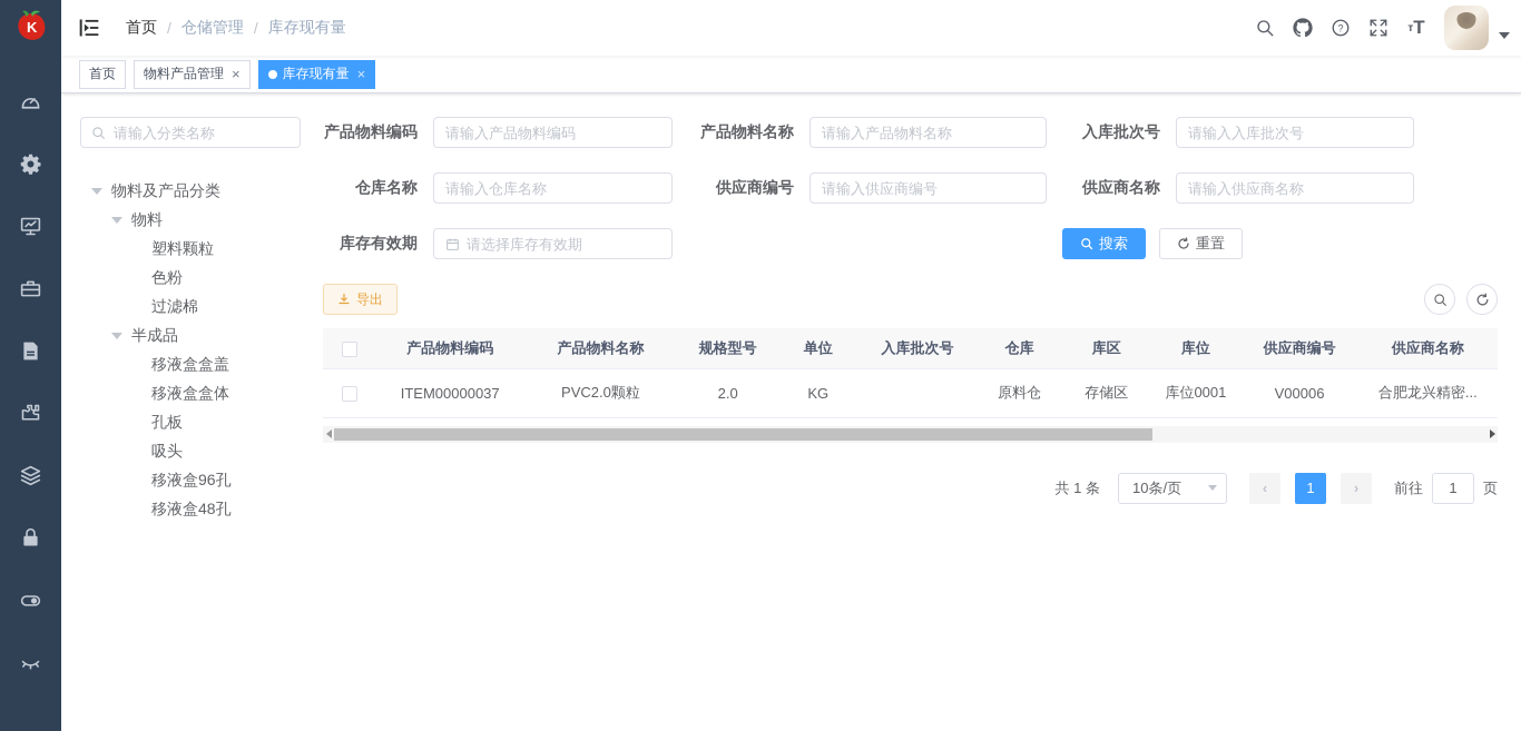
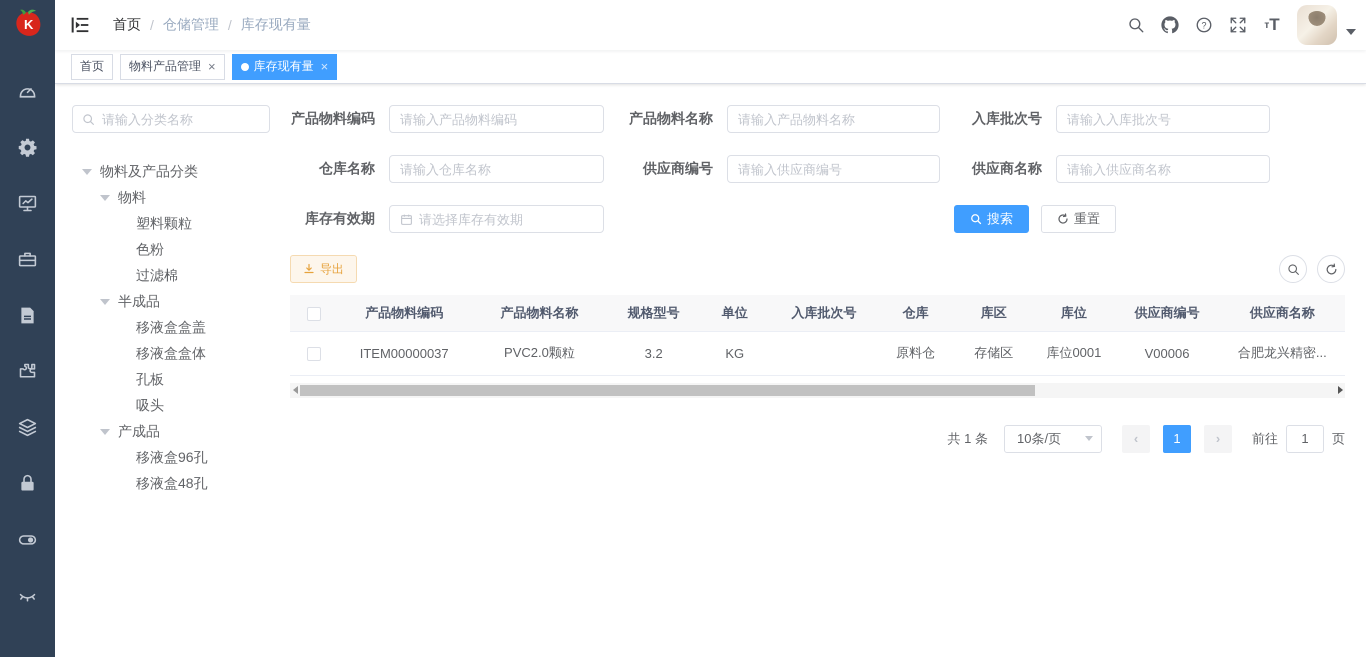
  K
  首页
  /
  仓储管理
  /
  库存现有量
  ?
  т
  T
  首页
  物料产品管理
  ×
  库存现有量
  ×
  请输入分类名称
  物料及产品分类
  物料
  塑料颗粒
  色粉
  过滤棉
  半成品
  移液盒盒盖
  移液盒盒体
  孔板
  吸头
+ 产成品
  移液盒96孔
  移液盒48孔
  产品物料编码
  请输入产品物料编码
  产品物料名称
  请输入产品物料名称
  入库批次号
  请输入入库批次号
  仓库名称
  请输入仓库名称
  供应商编号
  请输入供应商编号
  供应商名称
  请输入供应商名称
  库存有效期
  请选择库存有效期
  搜索
  重置
  导出
  	产品物料编码	产品物料名称	规格型号	单位	入库批次号	仓库	库区	库位	供应商编号	供应商名称
- 	ITEM00000037	PVC2.0颗粒	2.0	KG		原料仓	存储区	库位0001	V00006	合肥龙兴精密...
+ 	ITEM00000037	PVC2.0颗粒	3.2	KG		原料仓	存储区	库位0001	V00006	合肥龙兴精密...
  共 1 条
  10条/页
  ‹
  1
  ›
  前往
  1
  页
